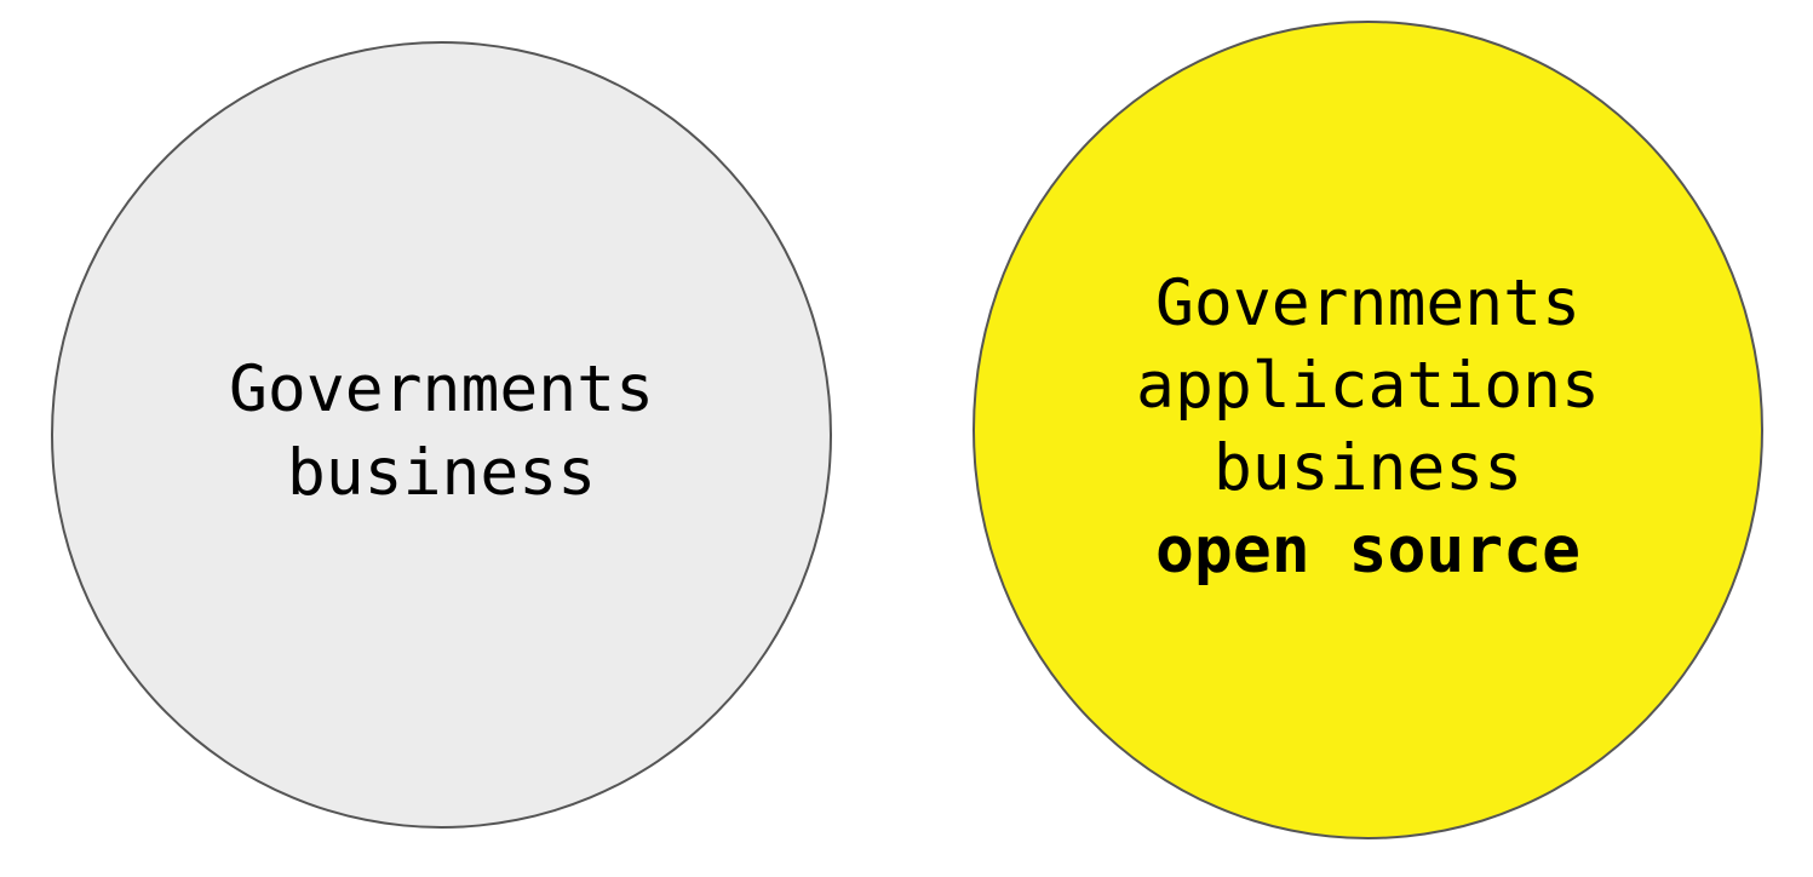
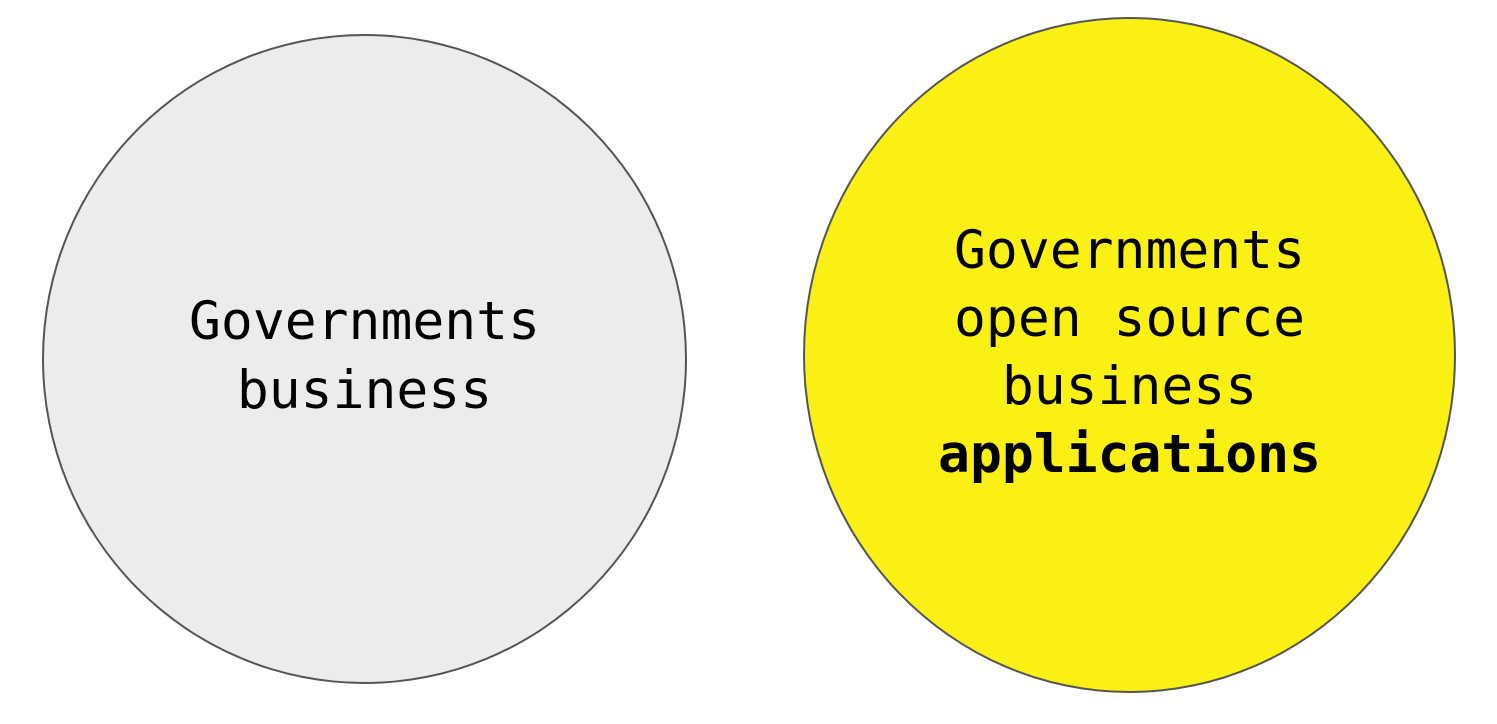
  Governments
  business
  Governments
- applications
+ open source
  business
- open source
+ applications
